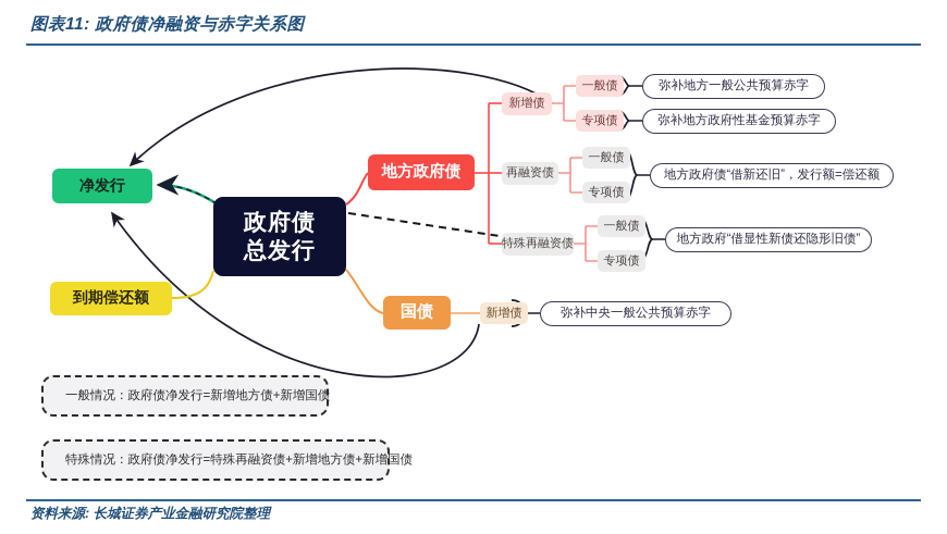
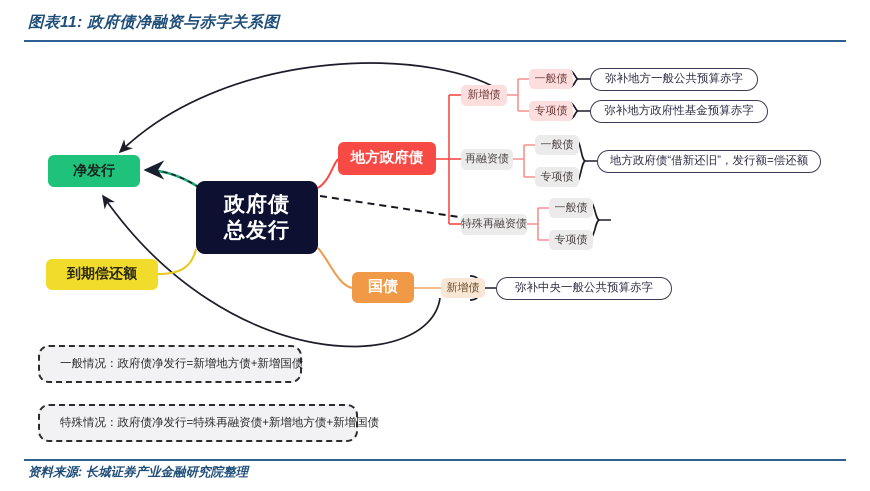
  图表11: 政府债净融资与赤字关系图
  政府债
  总发行
  净发行
  到期偿还额
  地方政府债
  国债
  新增债
  一般债
  专项债
  再融资债
  一般债
  专项债
  特殊再融资债
  一般债
  专项债
  新增债
  弥补地方一般公共预算赤字
  弥补地方政府性基金预算赤字
  地方政府债“借新还旧”，发行额=偿还额
- 地方政府“借显性新债还隐形旧债”
  弥补中央一般公共预算赤字
  一般情况：政府债净发行=新增地方债+新增国债
  特殊情况：政府债净发行=特殊再融资债+新增地方债+新增国债
  资料来源: 长城证券产业金融研究院整理
